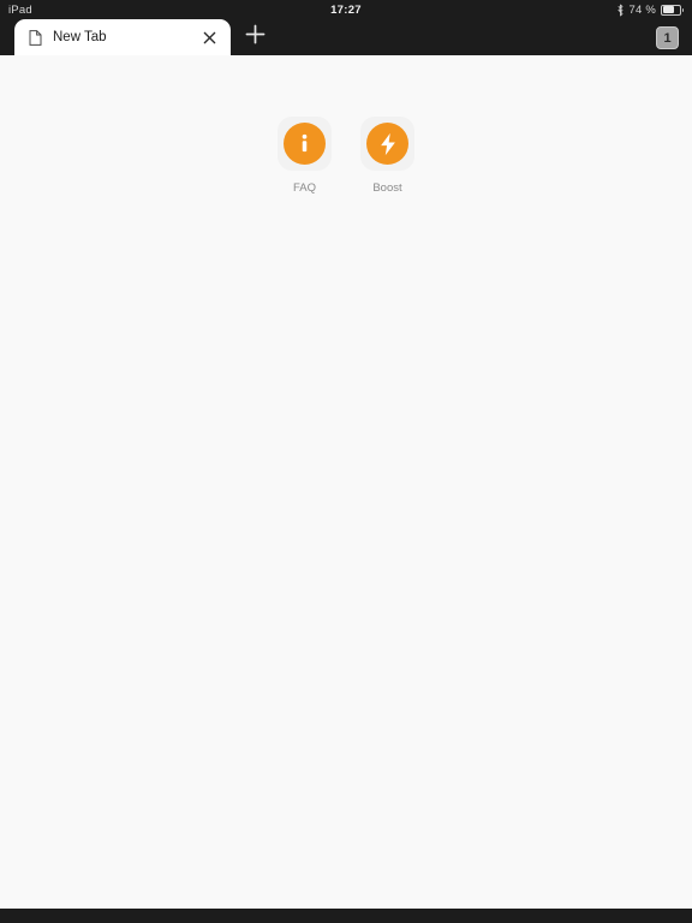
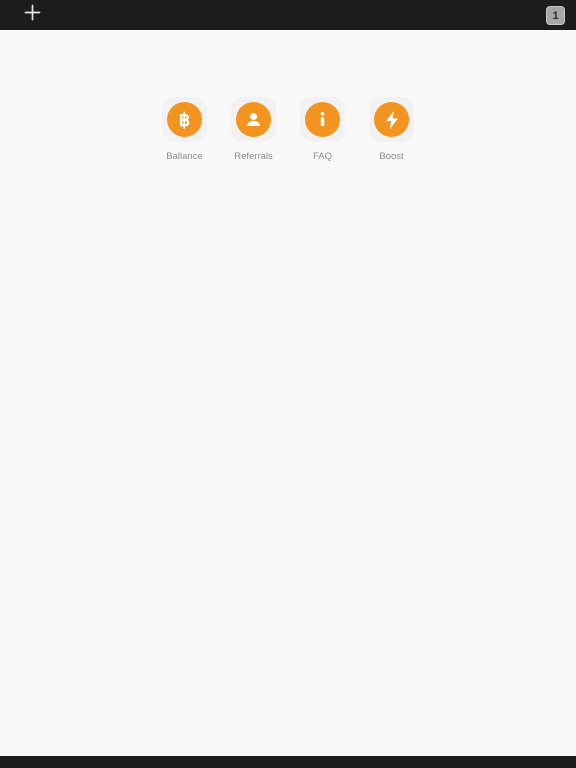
- iPad
- 17:27
- 74 %
- New Tab
  1
+ ฿
+ Ballance
+ Referrals
  FAQ
  Boost
